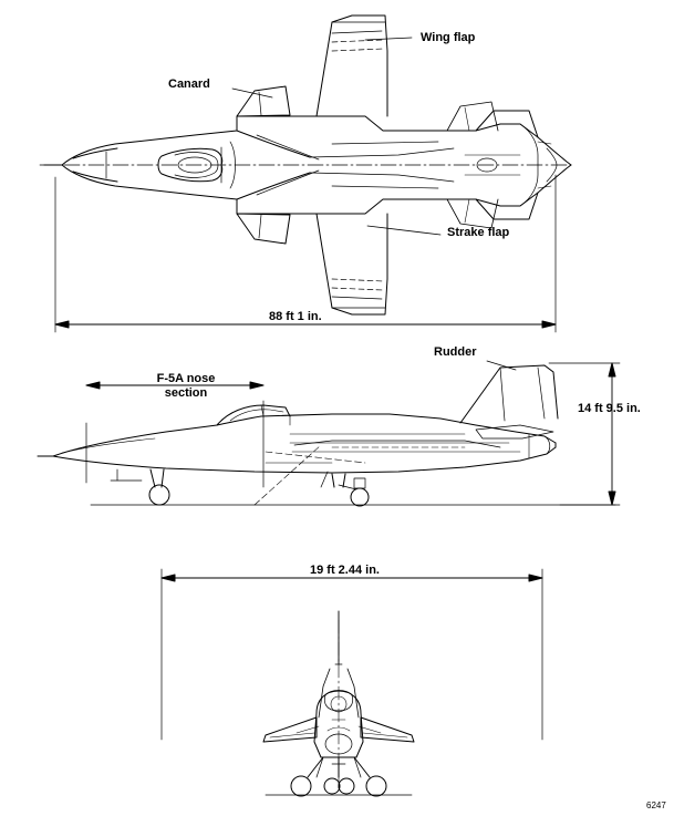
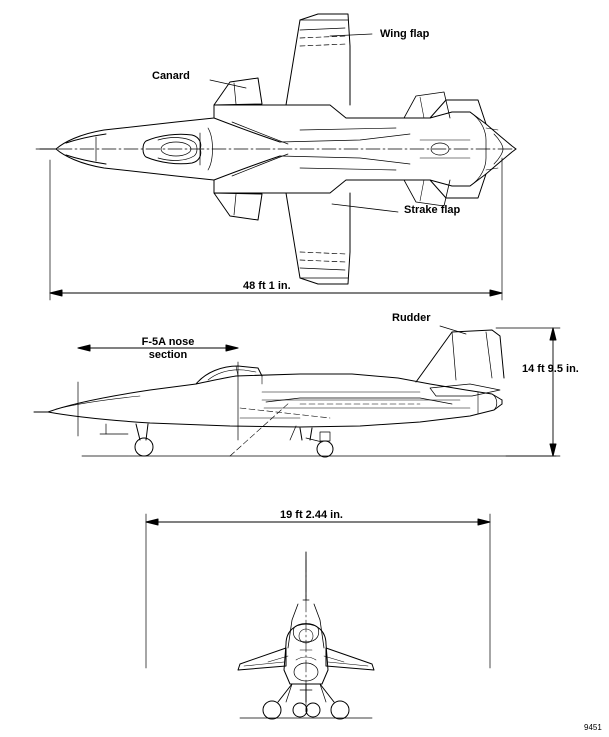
  Wing flap
  Canard
  Strake flap
  Rudder
  F-5A nose
  section
- 88 ft 1 in.
+ 48 ft 1 in.
  14 ft 9.5 in.
  19 ft 2.44 in.
- 6247
+ 9451
